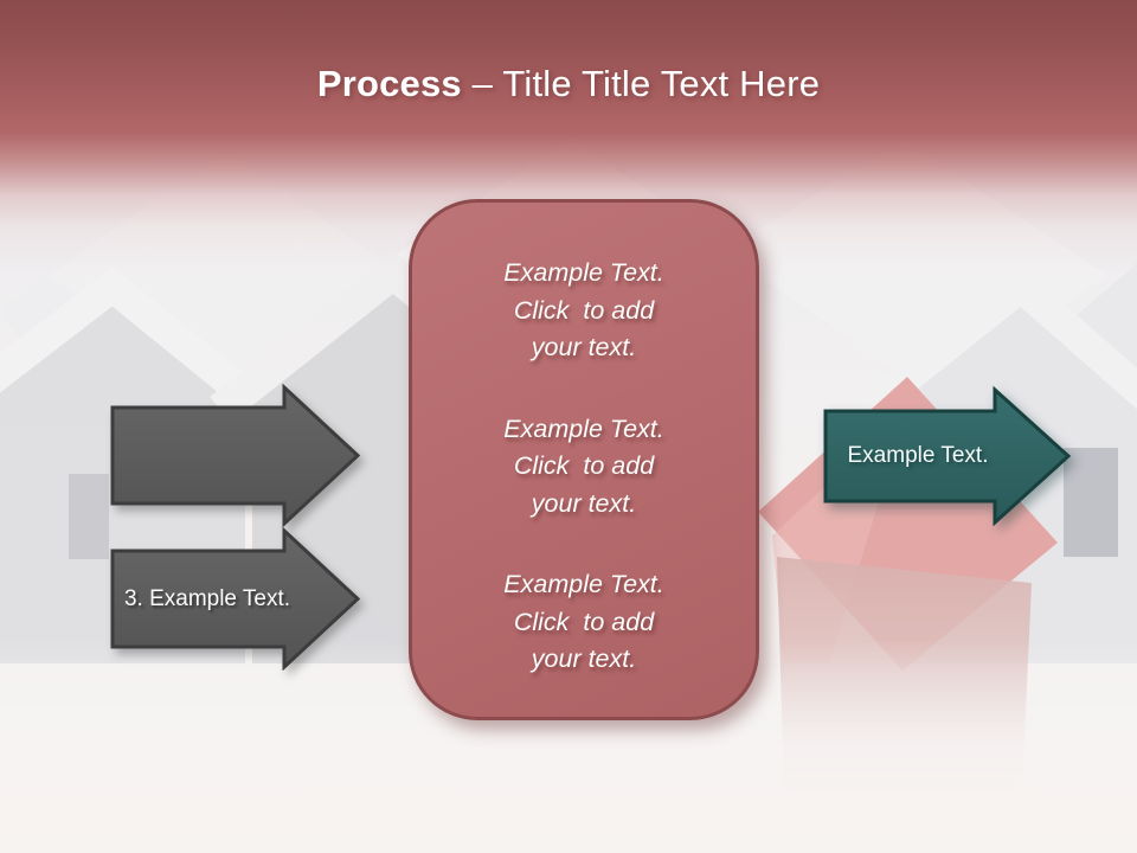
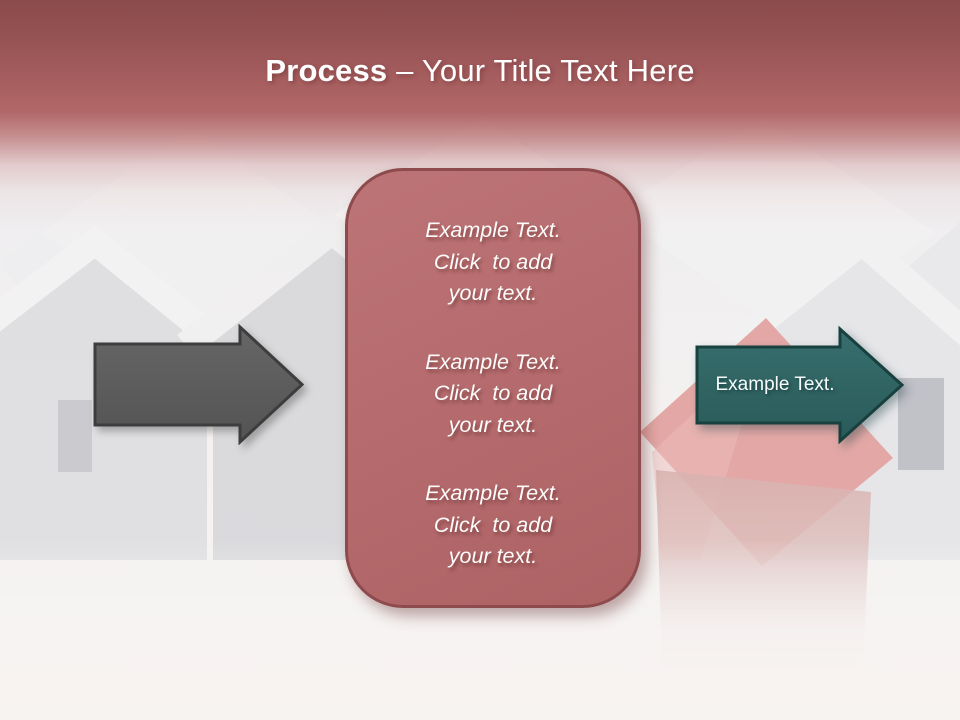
- Process – Title Title Text Here
+ Process – Your Title Text Here
- 3. Example Text.
  Example Text.
  Click to add
  your text.
  Example Text.
  Click to add
  your text.
  Example Text.
  Click to add
  your text.
  Example Text.
